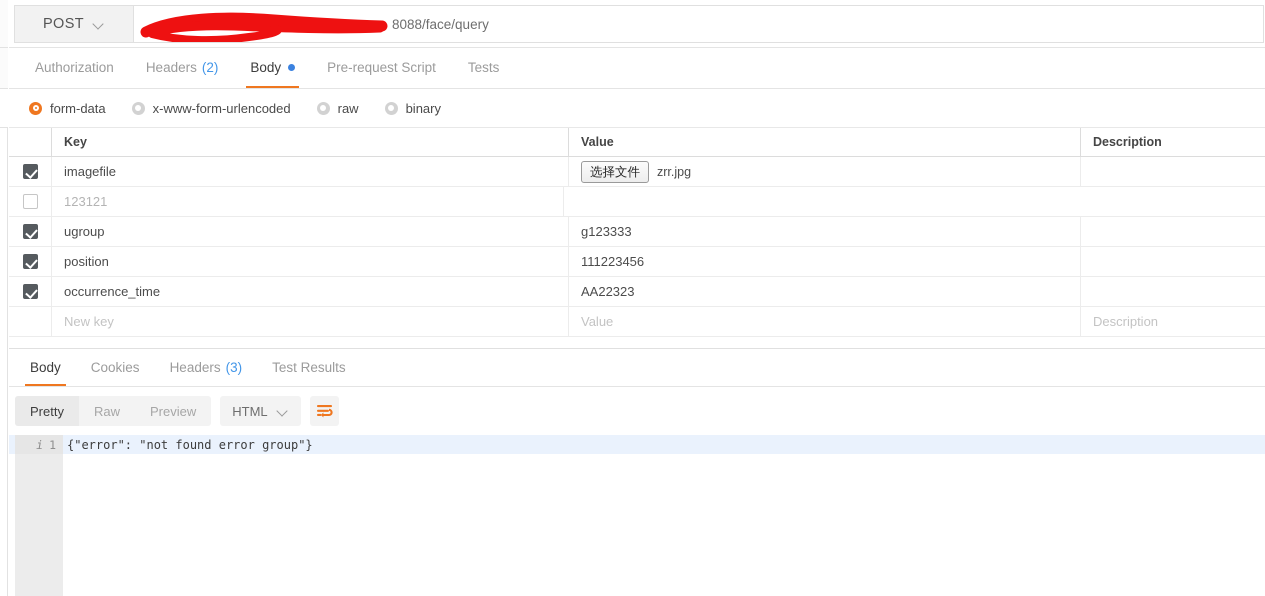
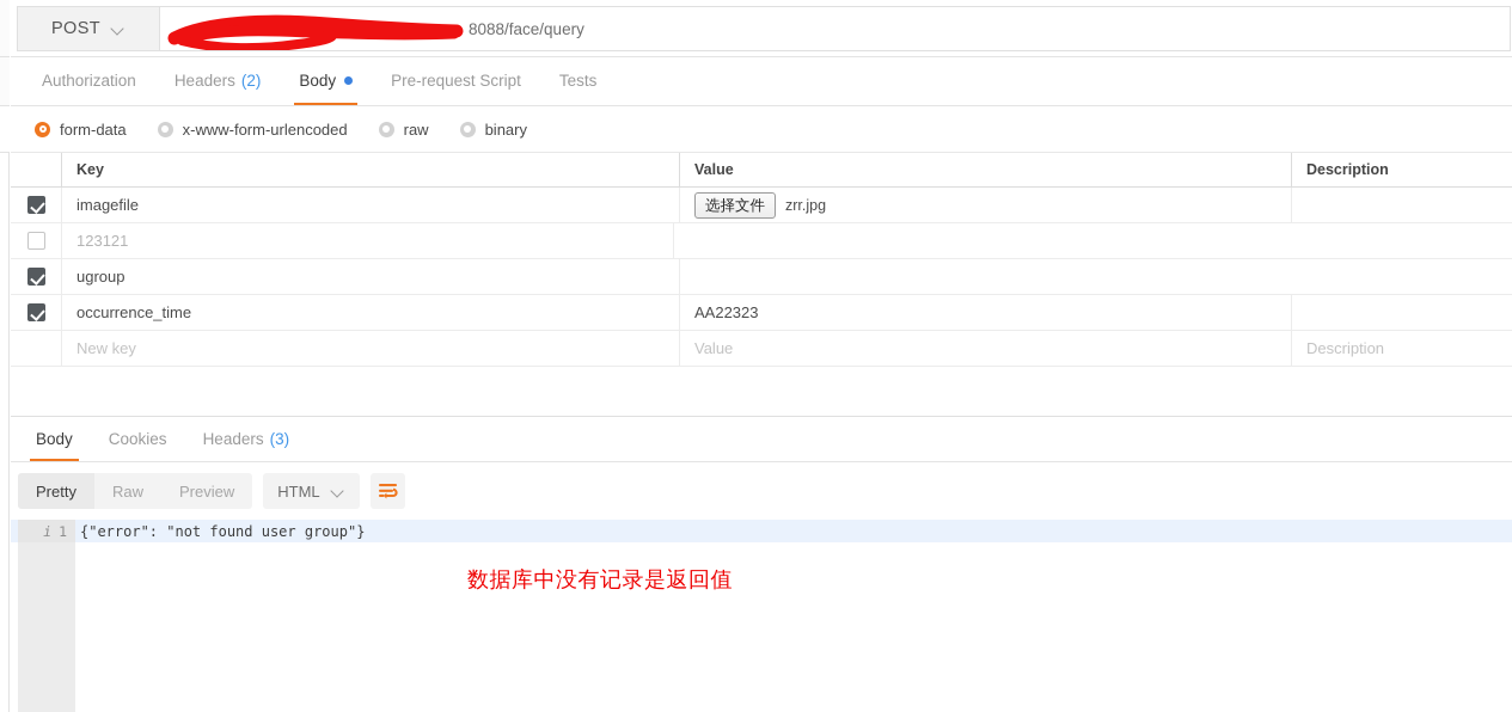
  POST
  8088/face/query
  Authorization
  Headers
  (2)
  Body
  Pre-request Script
  Tests
  form-data
  x-www-form-urlencoded
  raw
  binary
  Key
  Value
  Description
  imagefile
  选择文件
  zrr.jpg
  123121
  ugroup
- g123333
- position
- 111223456
  occurrence_time
  AA22323
  New key
  Value
  Description
  Body
  Cookies
  Headers
  (3)
- Test Results
  Pretty
  Raw
  Preview
  HTML
  i
  1
- {"error": "not found error group"}
+ {"error": "not found user group"}
+ 数据库中没有记录是返回值
